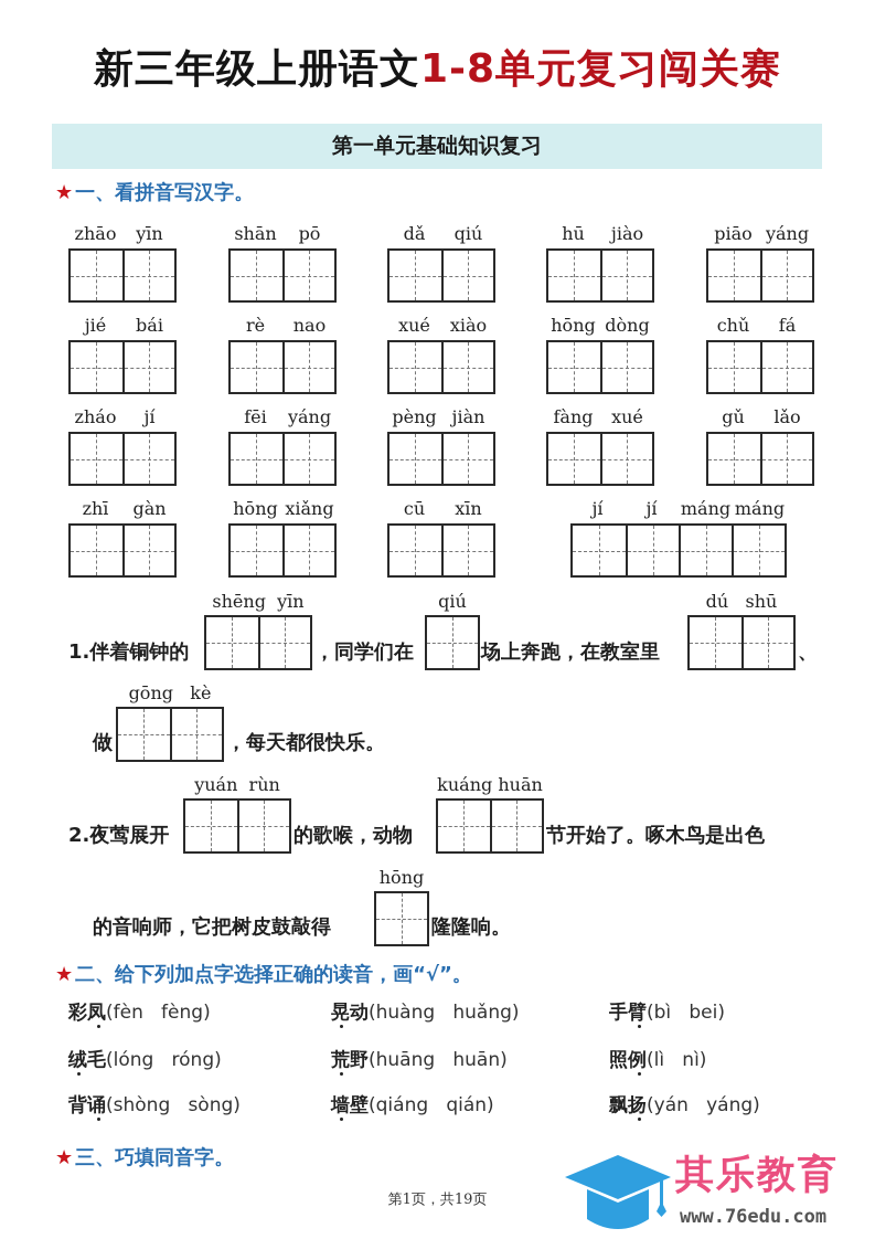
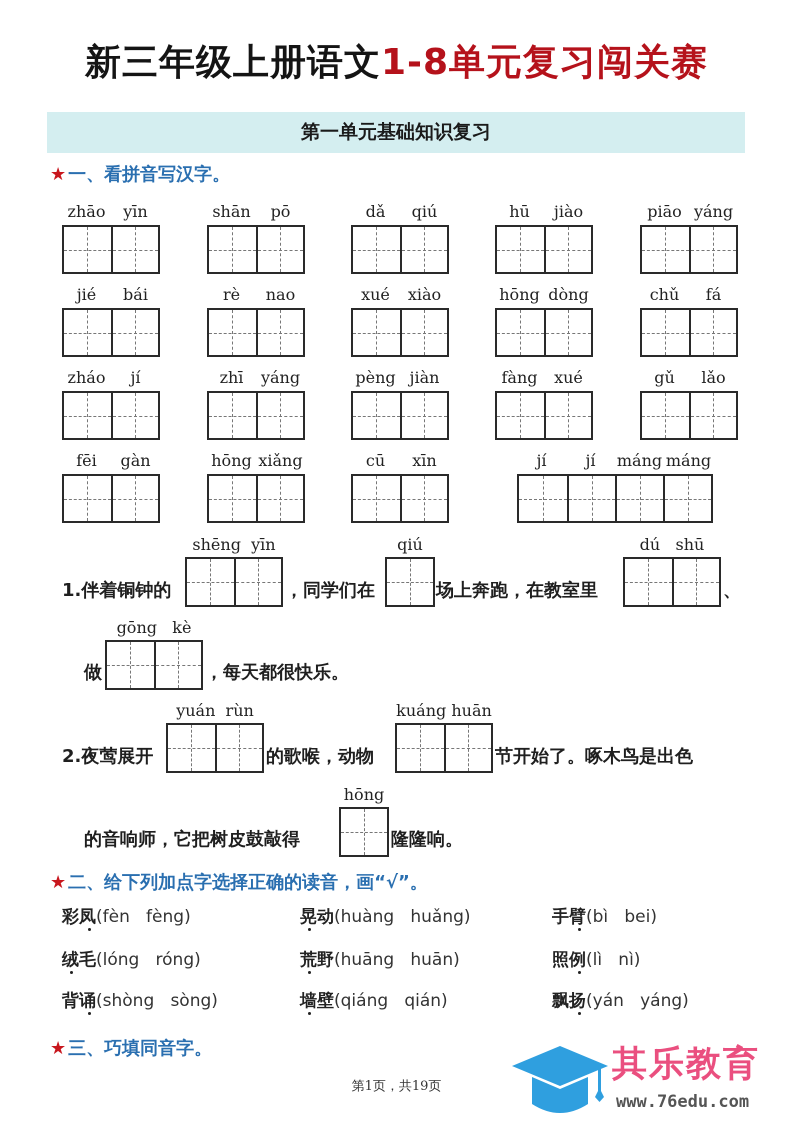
  新三年级上册语文1-8单元复习闯关赛
  第一单元基础知识复习
  ★一、看拼音写汉字。
  zhāo
  yīn
  shān
  pō
  dǎ
  qiú
  hū
  jiào
  piāo
  yáng
  jié
  bái
  rè
  nao
  xué
  xiào
  hōng
  dòng
  chǔ
  fá
  zháo
  jí
- fēi
+ zhī
  yáng
  pèng
  jiàn
  fàng
  xué
  gǔ
  lǎo
- zhī
+ fēi
  gàn
  hōng
  xiǎng
  cū
  xīn
  jí
  jí
  máng
  máng
  1.伴着铜钟的
  shēng yīn
  ，同学们在
  qiú
  场上奔跑，在教室里
  dú shū
  、
  做
  gōng kè
  ，每天都很快乐。
  2.夜莺展开
  yuán rùn
  的歌喉，动物
  kuáng huān
  节开始了。啄木鸟是出色
  的音响师，它把树皮鼓敲得
  hōng
  隆隆响。
  ★二、给下列加点字选择正确的读音，画“√”。
  彩凤(fèn fèng)
  晃动(huàng huǎng)
  手臂(bì bei)
  绒毛(lóng róng)
  荒野(huāng huān)
  照例(lì nì)
  背诵(shòng sòng)
  墙壁(qiáng qián)
  飘扬(yán yáng)
  ★三、巧填同音字。
  第1页，共19页
  其乐教育
  www.76edu.com
